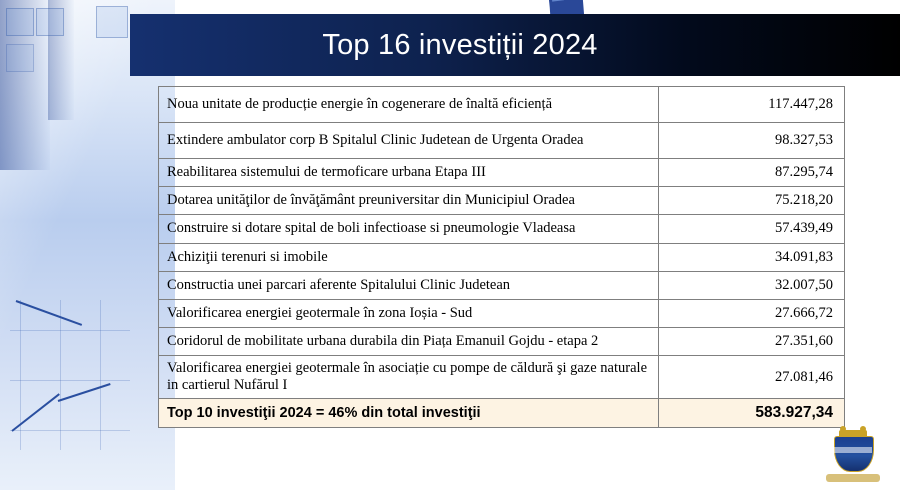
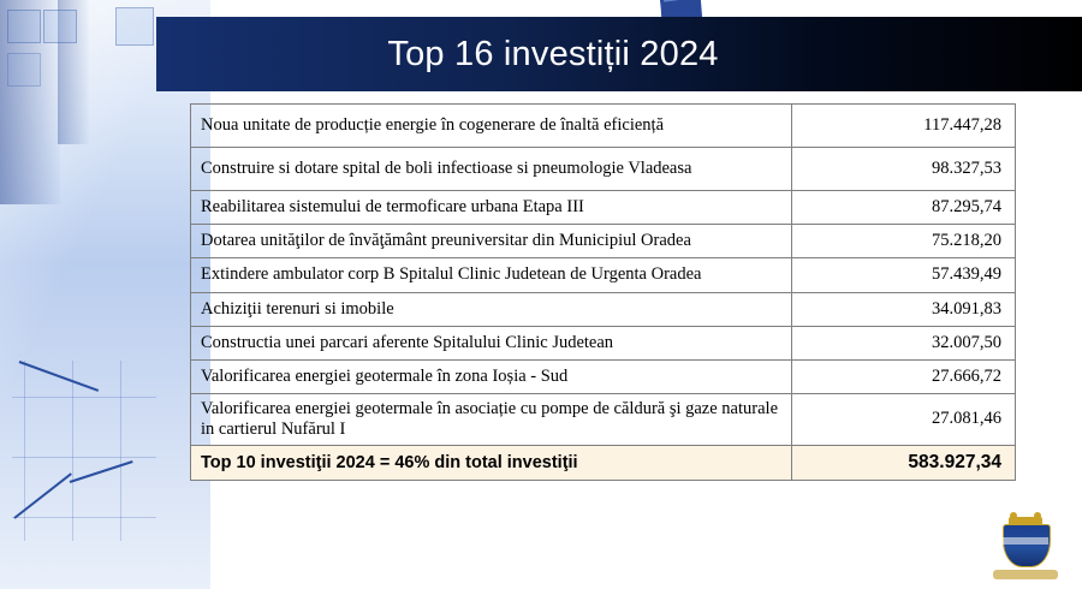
  Top 16 investiții 2024
  Noua unitate de producție energie în cogenerare de înaltă eficiență	117.447,28
- Extindere ambulator corp B Spitalul Clinic Judetean de Urgenta Oradea	98.327,53
+ Construire si dotare spital de boli infectioase si pneumologie Vladeasa	98.327,53
  Reabilitarea sistemului de termoficare urbana Etapa III	87.295,74
  Dotarea unităţilor de învăţământ preuniversitar din Municipiul Oradea	75.218,20
- Construire si dotare spital de boli infectioase si pneumologie Vladeasa	57.439,49
+ Extindere ambulator corp B Spitalul Clinic Judetean de Urgenta Oradea	57.439,49
  Achiziţii terenuri si imobile	34.091,83
  Constructia unei parcari aferente Spitalului Clinic Judetean	32.007,50
  Valorificarea energiei geotermale în zona Ioșia - Sud	27.666,72
- Coridorul de mobilitate urbana durabila din Piața Emanuil Gojdu - etapa 2	27.351,60
  Valorificarea energiei geotermale în asociație cu pompe de căldură şi gaze naturale in cartierul Nufărul I	27.081,46
  Top 10 investiţii 2024 = 46% din total investiţii	583.927,34
